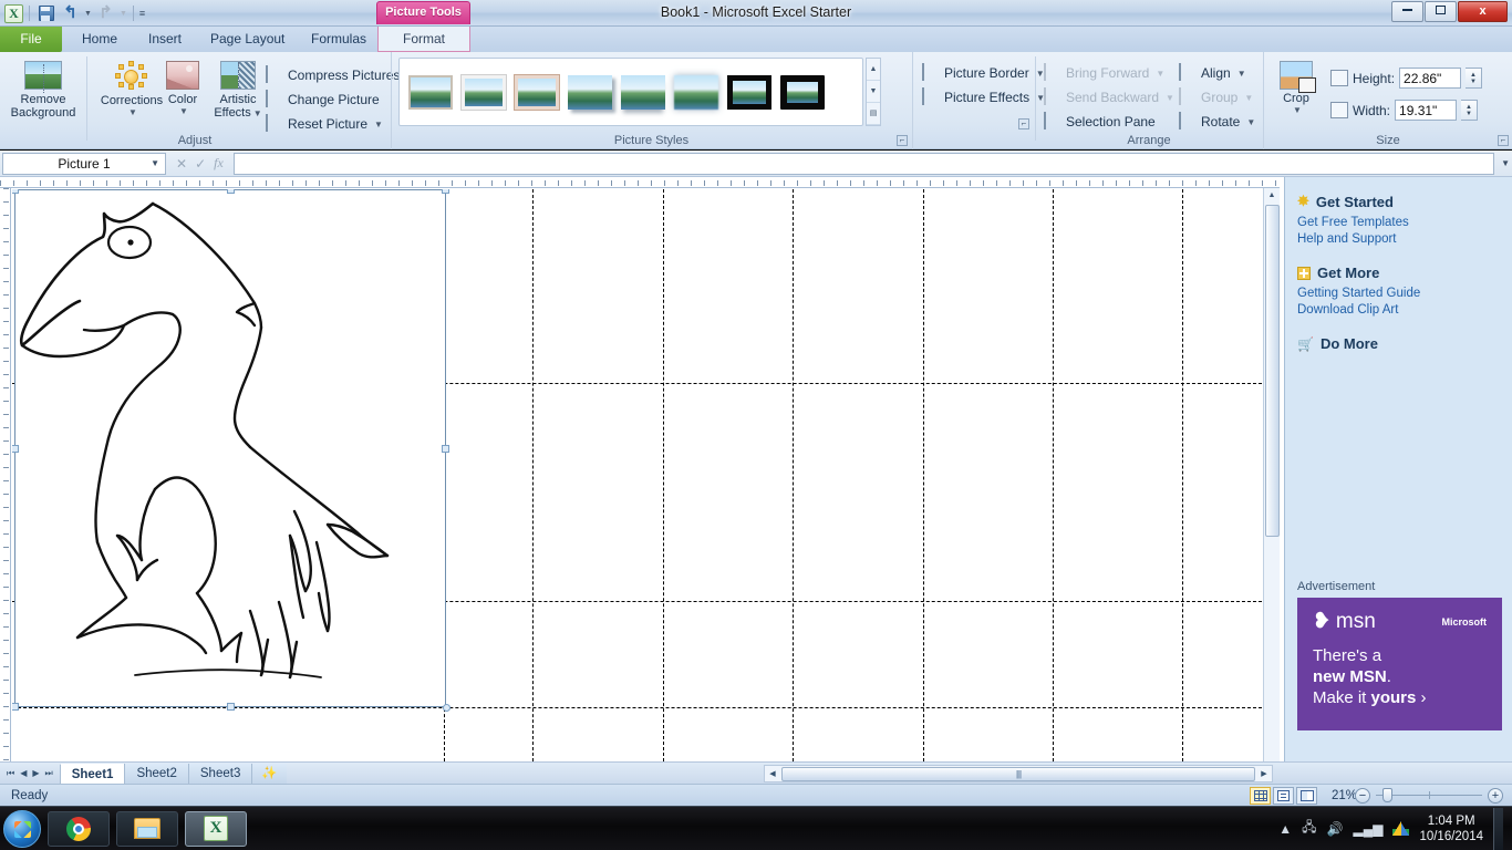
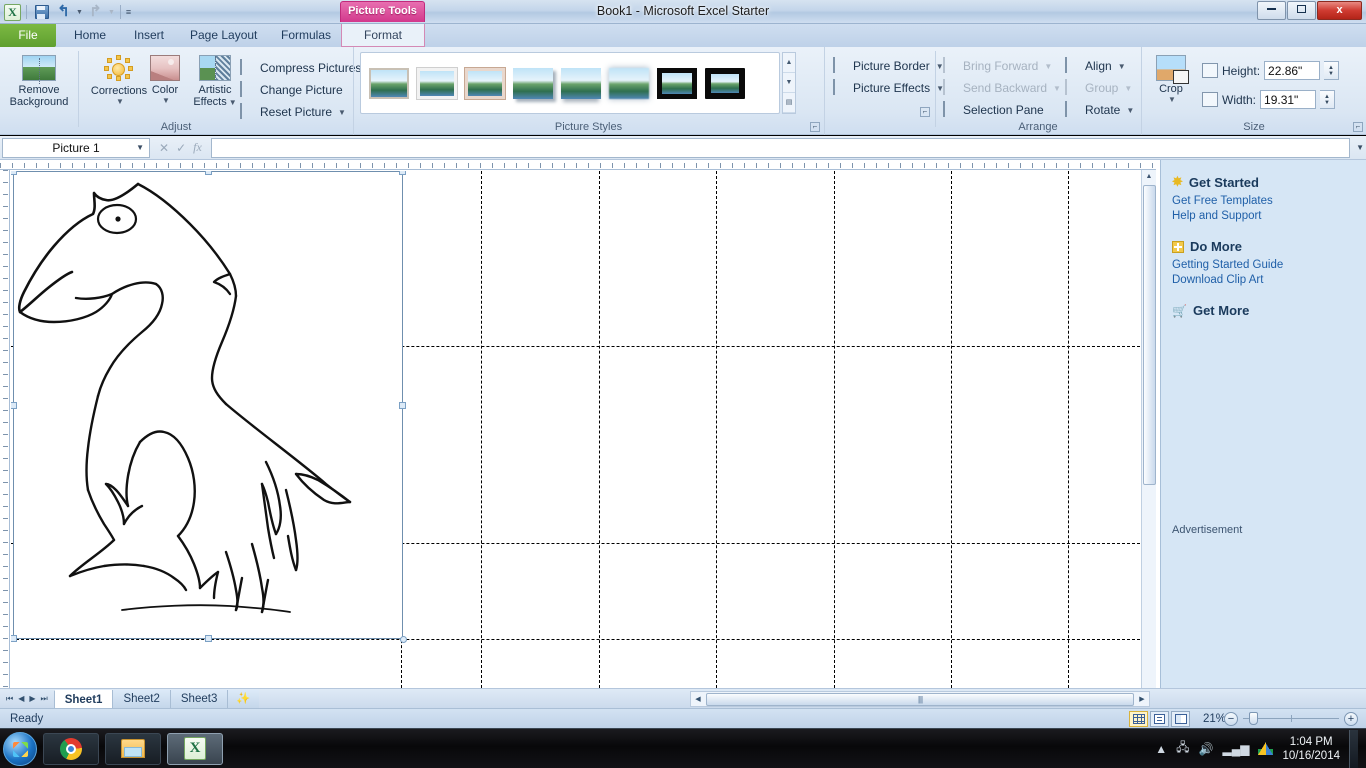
  X
  ↰
  ↱
  ≡
  Book1 - Microsoft Excel Starter
  x
  Picture Tools
  File
  Home
  Insert
  Page Layout
  Formulas
  Format
  Remove
  Background
  Corrections
  ▼
  Color
  ▼
  Artistic
  Effects ▼
  Compress Pictures
  Change Picture
  Reset Picture
  ▼
  Adjust
  Picture Styles
  ⌐
  Picture Border
  ▼
  Picture Effects
  ▼
  ⌐
  Bring Forward
  ▼
  Send Backward
  ▼
  Selection Pane
  Align
  ▼
  Group
  ▼
  Rotate
  ▼
  Arrange
  Crop
  ▼
  Height:
  22.86"
  Width:
  19.31"
  Size
  ⌐
  Picture 1
  ▼
  ✕
  ✓
  fx
  ▼
  ✸
  Get Started
  Get Free Templates
  Help and Support
- Get More
+ Do More
  Getting Started Guide
  Download Clip Art
  🛒
- Do More
+ Get More
  Advertisement
- ❥
- msn
- Microsoft
- There's a
- new MSN.
- Make it yours ›
  ⏮
  ◀
  ▶
  ⏭
  Sheet1
  Sheet2
  Sheet3
  ✨
  ||||
  Ready
  21%
  −
  +
  X
  ▲
  🖧
  🔊
  ▂▄▆
  1:04 PM
  10/16/2014
